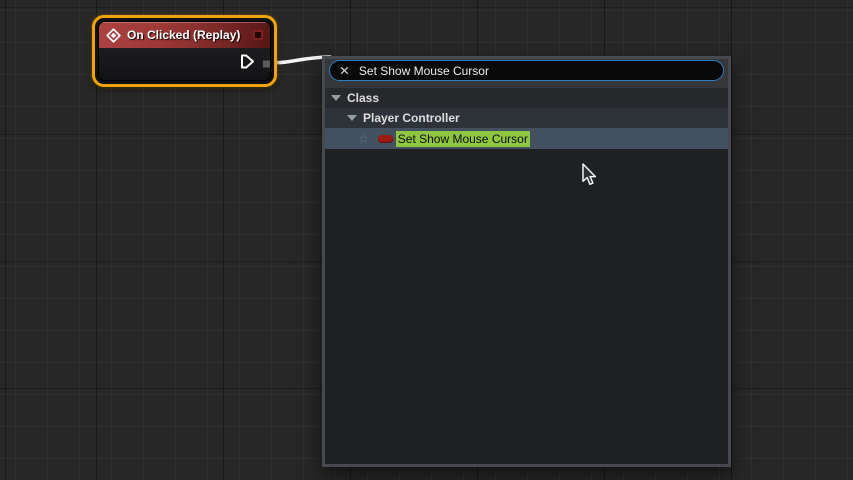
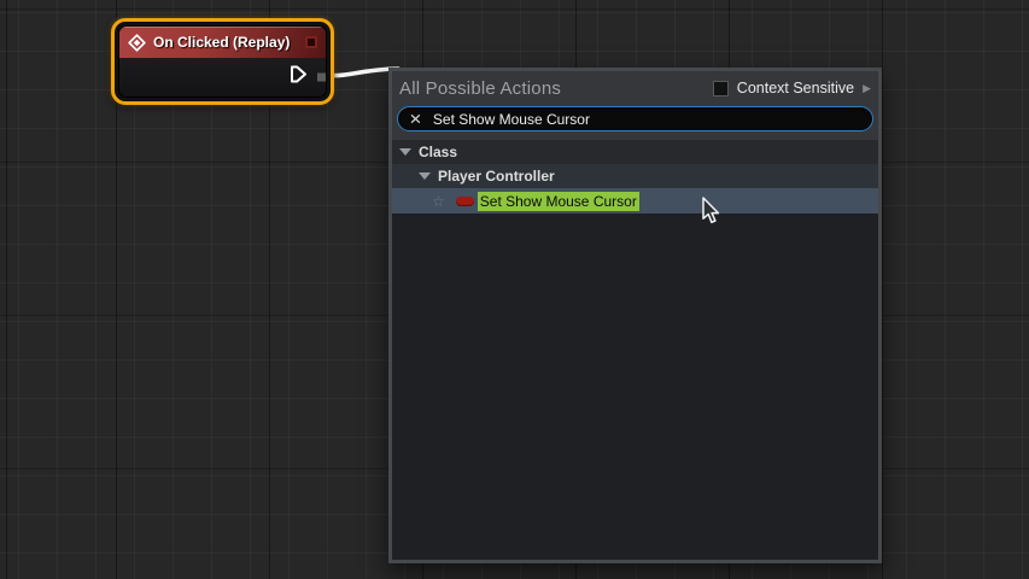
  On Clicked (Replay)
+ All Possible Actions
+ Context Sensitive
+ ▶
  ✕
  Set Show Mouse Cursor
  Class
  Player Controller
  ☆
  Set Show Mouse Cursor
